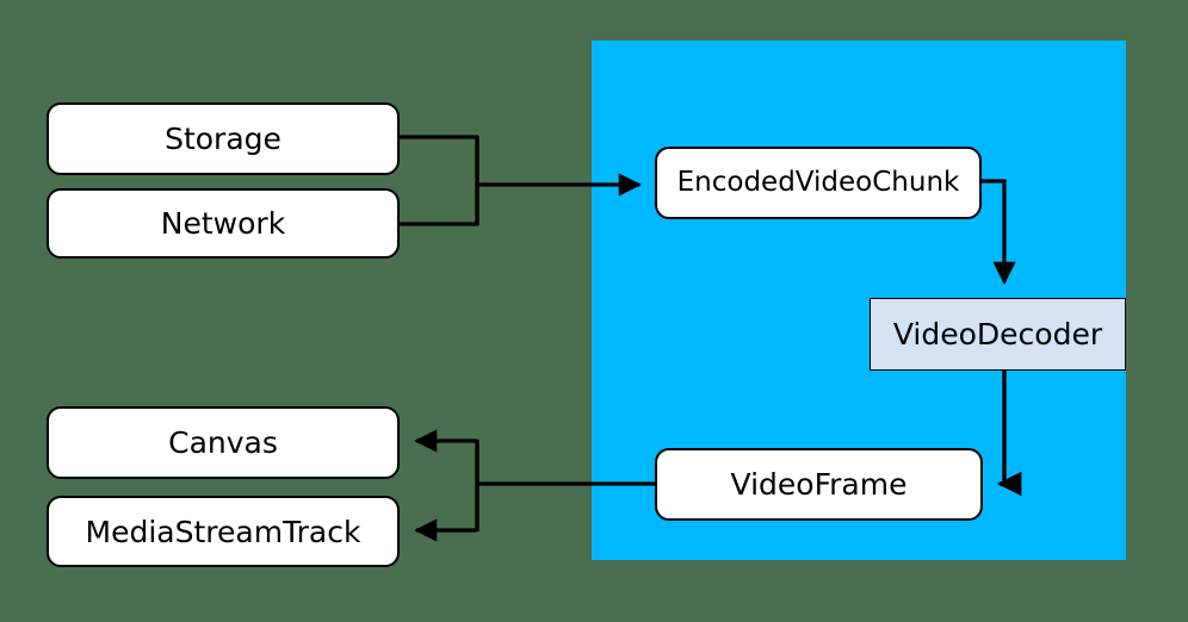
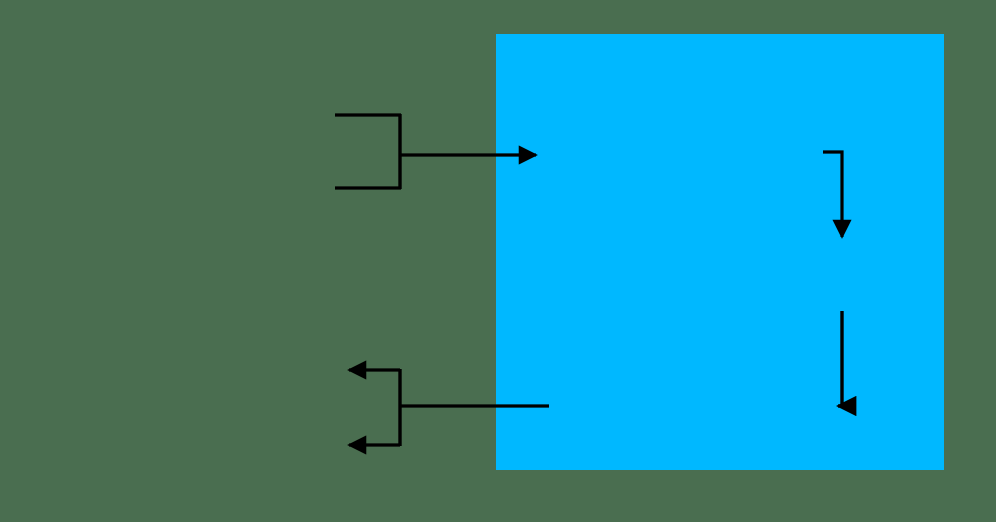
- Storage
- Network
- EncodedVideoChunk
- VideoDecoder
- VideoFrame
- Canvas
- MediaStreamTrack
